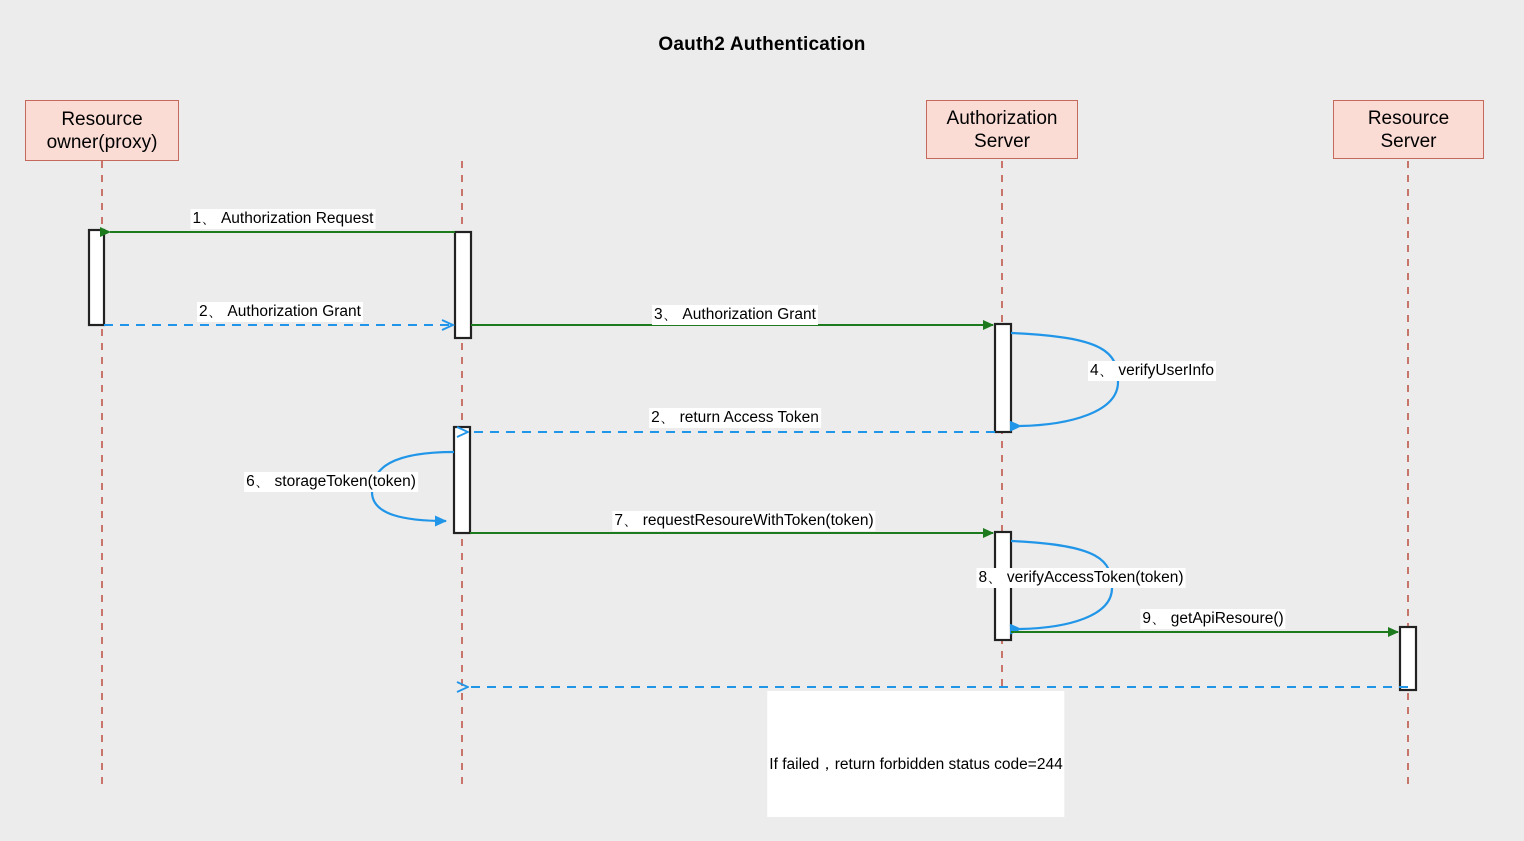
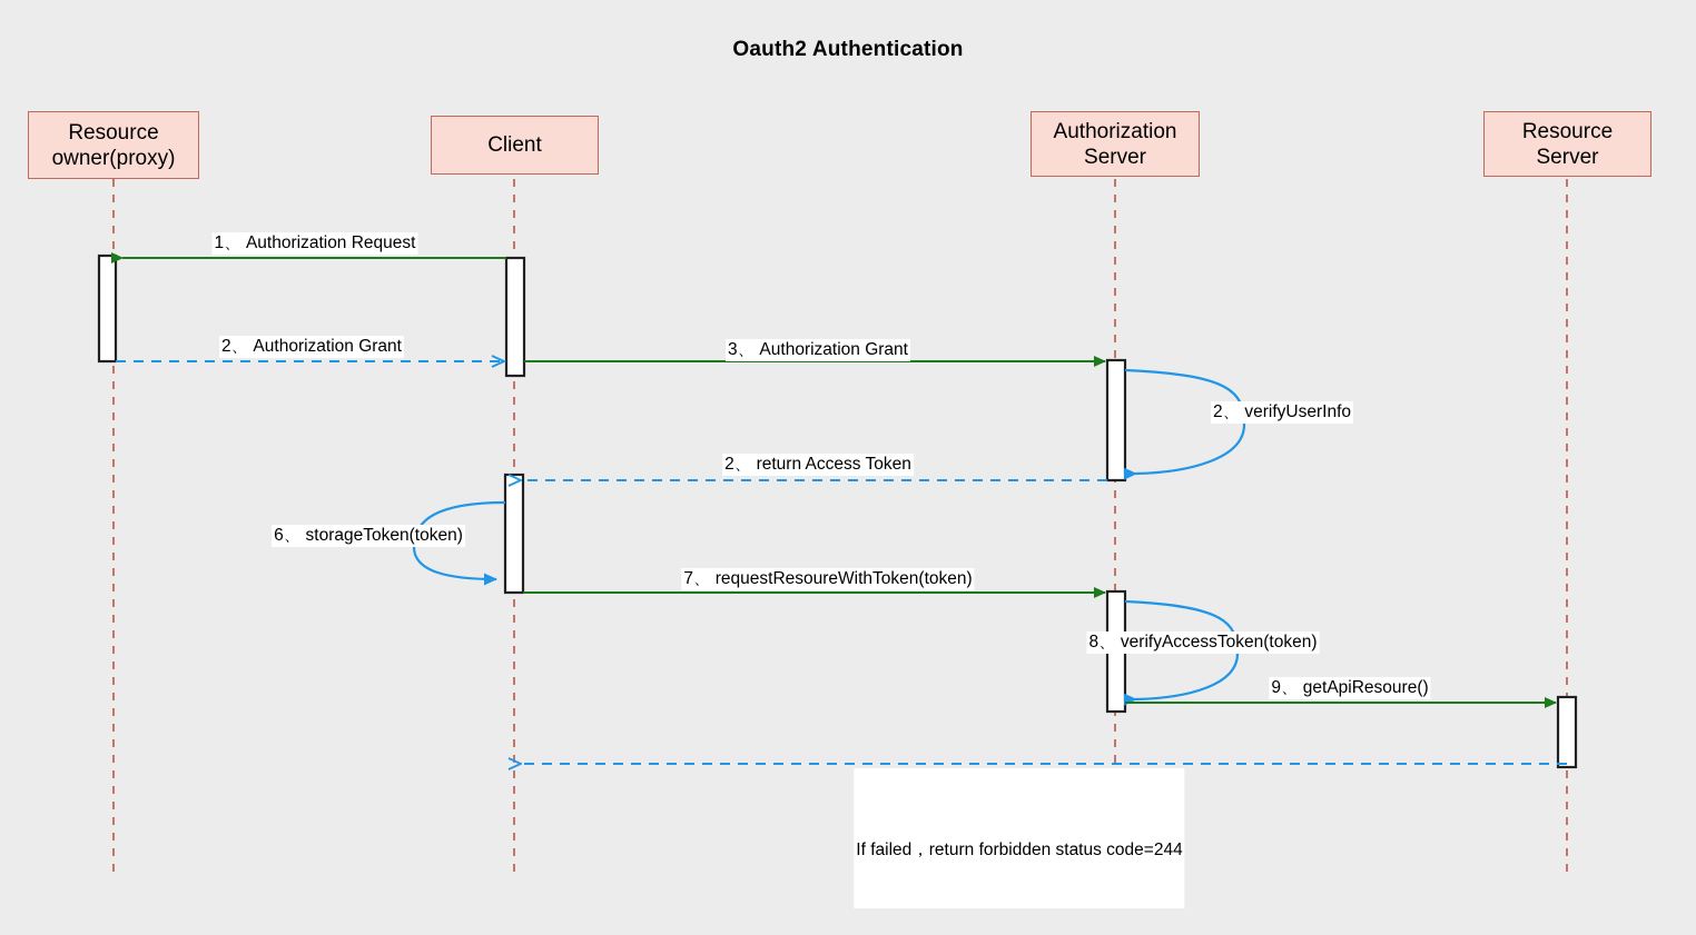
  Oauth2 Authentication
  Resource
  owner(proxy)
+ Client
  Authorization
  Server
  Resource
  Server
  1、 Authorization Request
  2、 Authorization Grant
  3、 Authorization Grant
- 4、 verifyUserInfo
+ 2、 verifyUserInfo
  2、 return Access Token
  6、 storageToken(token)
  7、 requestResoureWithToken(token)
  8、 verifyAccessToken(token)
  9、 getApiResoure()
  If failed，return forbidden status code=244
